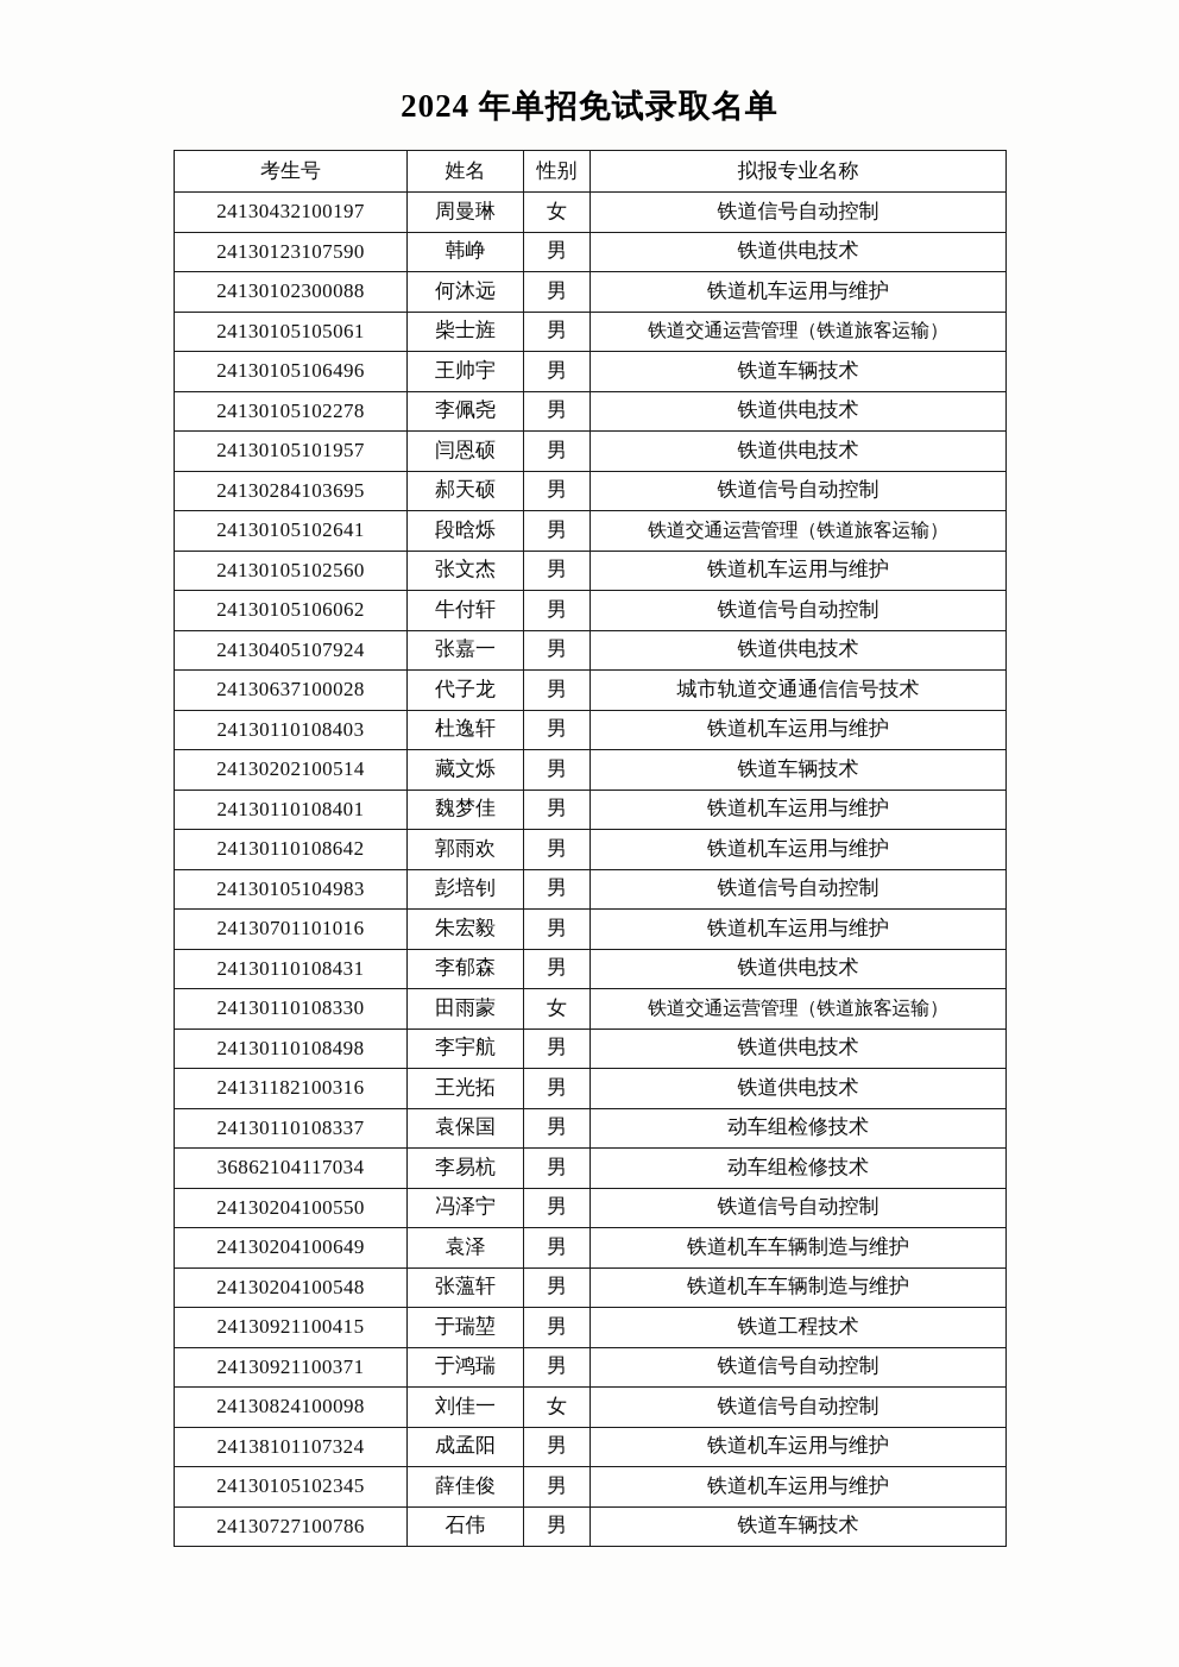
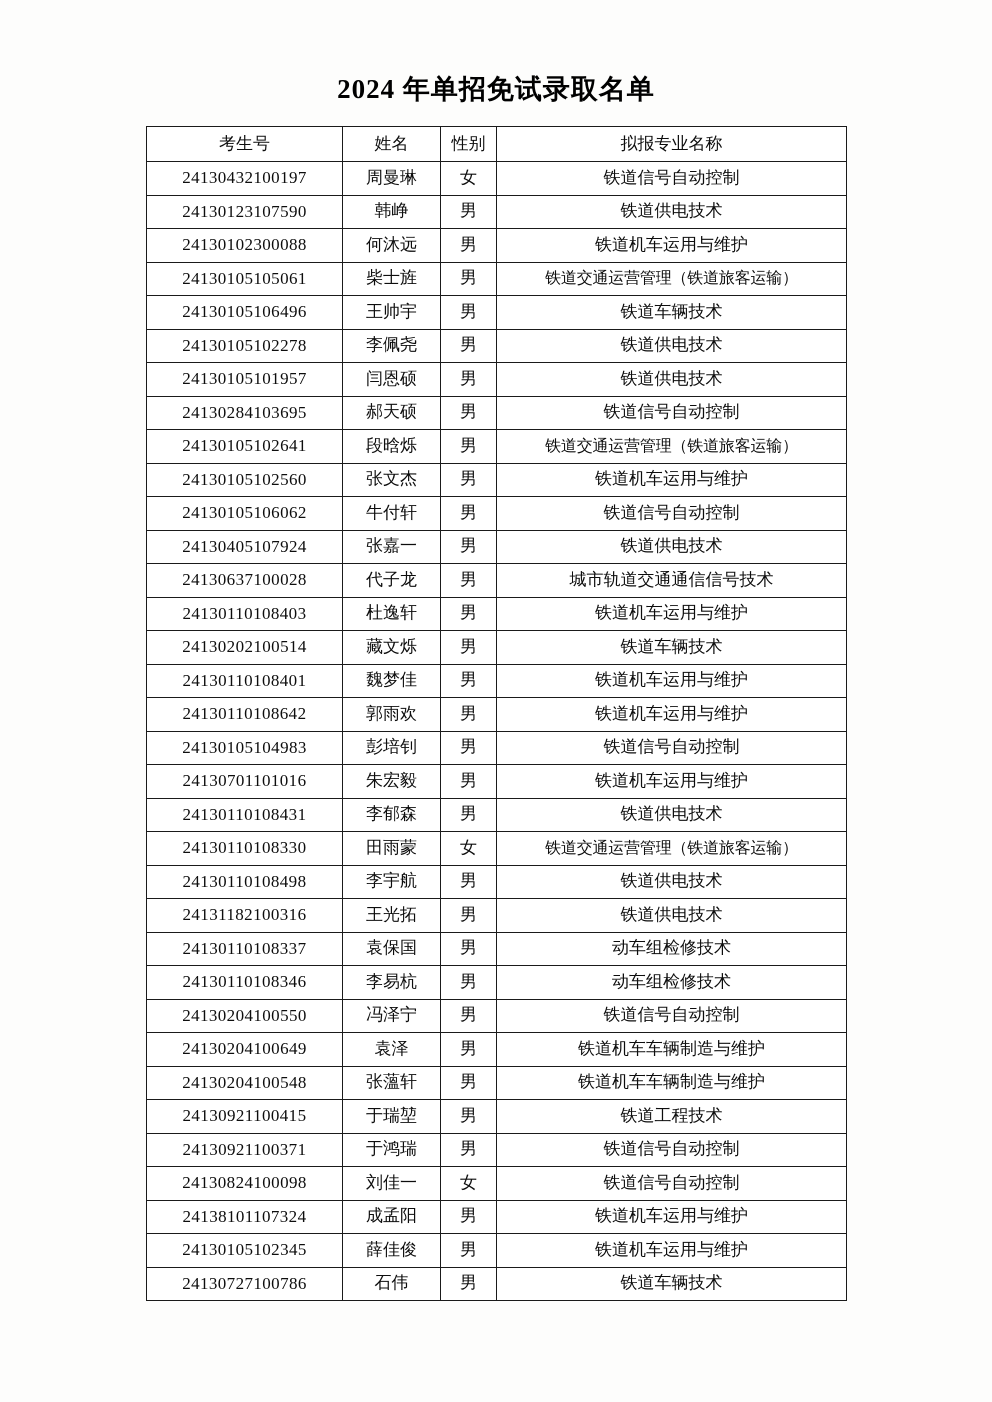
  2024 年单招免试录取名单
  考生号	姓名	性别	拟报专业名称
  24130432100197	周曼琳	女	铁道信号自动控制
  24130123107590	韩峥	男	铁道供电技术
  24130102300088	何沐远	男	铁道机车运用与维护
  24130105105061	柴士旌	男	铁道交通运营管理（铁道旅客运输）
  24130105106496	王帅宇	男	铁道车辆技术
  24130105102278	李佩尧	男	铁道供电技术
  24130105101957	闫恩硕	男	铁道供电技术
  24130284103695	郝天硕	男	铁道信号自动控制
  24130105102641	段晗烁	男	铁道交通运营管理（铁道旅客运输）
  24130105102560	张文杰	男	铁道机车运用与维护
  24130105106062	牛付轩	男	铁道信号自动控制
  24130405107924	张嘉一	男	铁道供电技术
  24130637100028	代子龙	男	城市轨道交通通信信号技术
  24130110108403	杜逸轩	男	铁道机车运用与维护
  24130202100514	藏文烁	男	铁道车辆技术
  24130110108401	魏梦佳	男	铁道机车运用与维护
  24130110108642	郭雨欢	男	铁道机车运用与维护
  24130105104983	彭培钊	男	铁道信号自动控制
  24130701101016	朱宏毅	男	铁道机车运用与维护
  24130110108431	李郁森	男	铁道供电技术
  24130110108330	田雨蒙	女	铁道交通运营管理（铁道旅客运输）
  24130110108498	李宇航	男	铁道供电技术
  24131182100316	王光拓	男	铁道供电技术
  24130110108337	袁保国	男	动车组检修技术
- 36862104117034	李易杭	男	动车组检修技术
+ 24130110108346	李易杭	男	动车组检修技术
  24130204100550	冯泽宁	男	铁道信号自动控制
  24130204100649	袁泽	男	铁道机车车辆制造与维护
  24130204100548	张薀轩	男	铁道机车车辆制造与维护
  24130921100415	于瑞堃	男	铁道工程技术
  24130921100371	于鸿瑞	男	铁道信号自动控制
  24130824100098	刘佳一	女	铁道信号自动控制
  24138101107324	成孟阳	男	铁道机车运用与维护
  24130105102345	薛佳俊	男	铁道机车运用与维护
  24130727100786	石伟	男	铁道车辆技术
